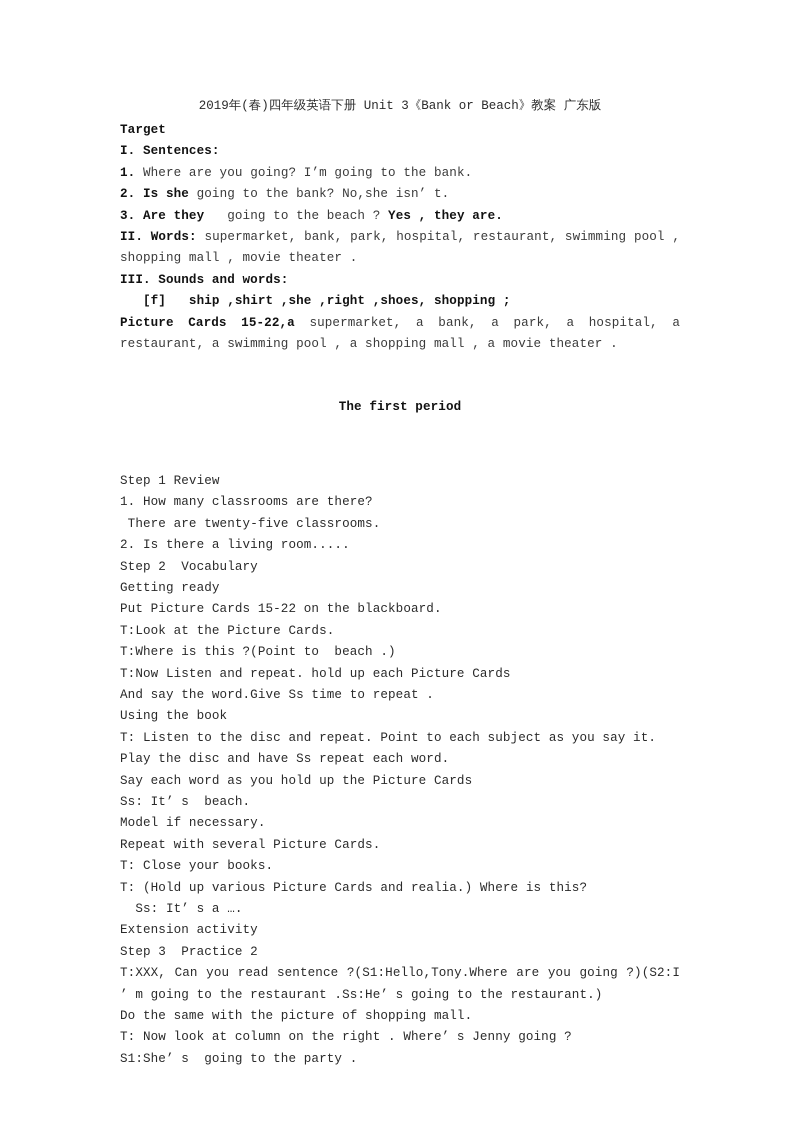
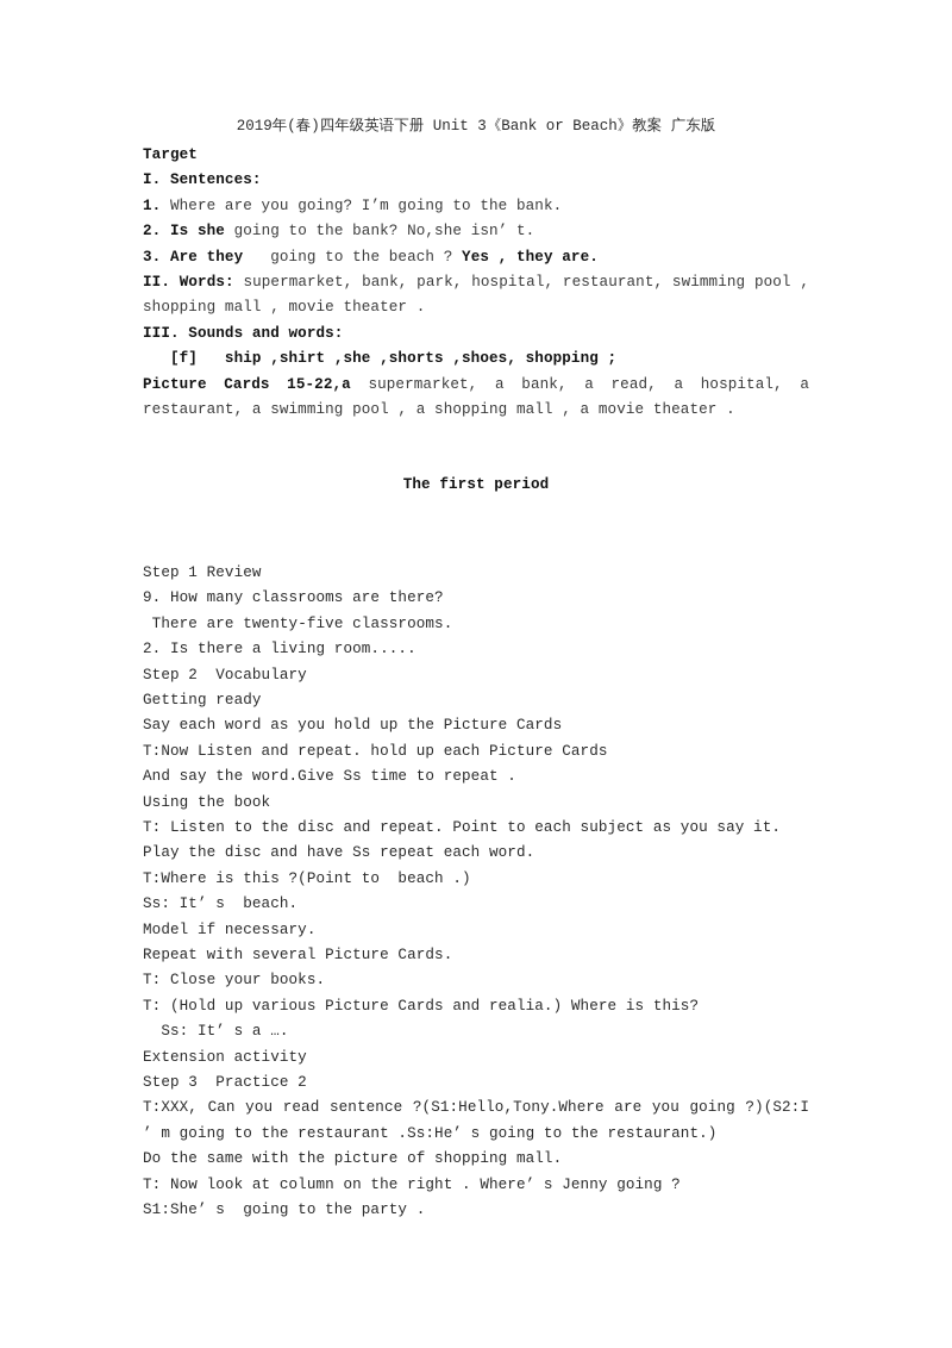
  2019年(春)四年级英语下册 Unit 3《Bank or Beach》教案 广东版
  Target
  I. Sentences:
  1. Where are you going? I’m going to the bank.
  2. Is she going to the bank? No,she isn’ t.
  3. Are they going to the beach ? Yes , they are.
  II. Words: supermarket, bank, park, hospital, restaurant, swimming pool , shopping mall , movie theater .
  III. Sounds and words:
- [f] ship ,shirt ,she ,right ,shoes, shopping ;
+ [f] ship ,shirt ,she ,shorts ,shoes, shopping ;
- Picture Cards 15-22,a supermarket, a bank, a park, a hospital, a restaurant, a swimming pool , a shopping mall , a movie theater .
+ Picture Cards 15-22,a supermarket, a bank, a read, a hospital, a restaurant, a swimming pool , a shopping mall , a movie theater .
  The first period
  Step 1 Review
- 1. How many classrooms are there?
+ 9. How many classrooms are there?
  There are twenty-five classrooms.
  2. Is there a living room.....
  Step 2 Vocabulary
  Getting ready
- Put Picture Cards 15-22 on the blackboard.
- T:Look at the Picture Cards.
- T:Where is this ?(Point to beach .)
+ Say each word as you hold up the Picture Cards
  T:Now Listen and repeat. hold up each Picture Cards
  And say the word.Give Ss time to repeat .
  Using the book
  T: Listen to the disc and repeat. Point to each subject as you say it.
  Play the disc and have Ss repeat each word.
- Say each word as you hold up the Picture Cards
+ T:Where is this ?(Point to beach .)
  Ss: It’ s beach.
  Model if necessary.
  Repeat with several Picture Cards.
  T: Close your books.
  T: (Hold up various Picture Cards and realia.) Where is this?
  Ss: It’ s a ….
  Extension activity
  Step 3 Practice 2
  T:XXX, Can you read sentence ?(S1:Hello,Tony.Where are you going ?)(S2:I ’ m going to the restaurant .Ss:He’ s going to the restaurant.)
  Do the same with the picture of shopping mall.
  T: Now look at column on the right . Where’ s Jenny going ?
  S1:She’ s going to the party .
